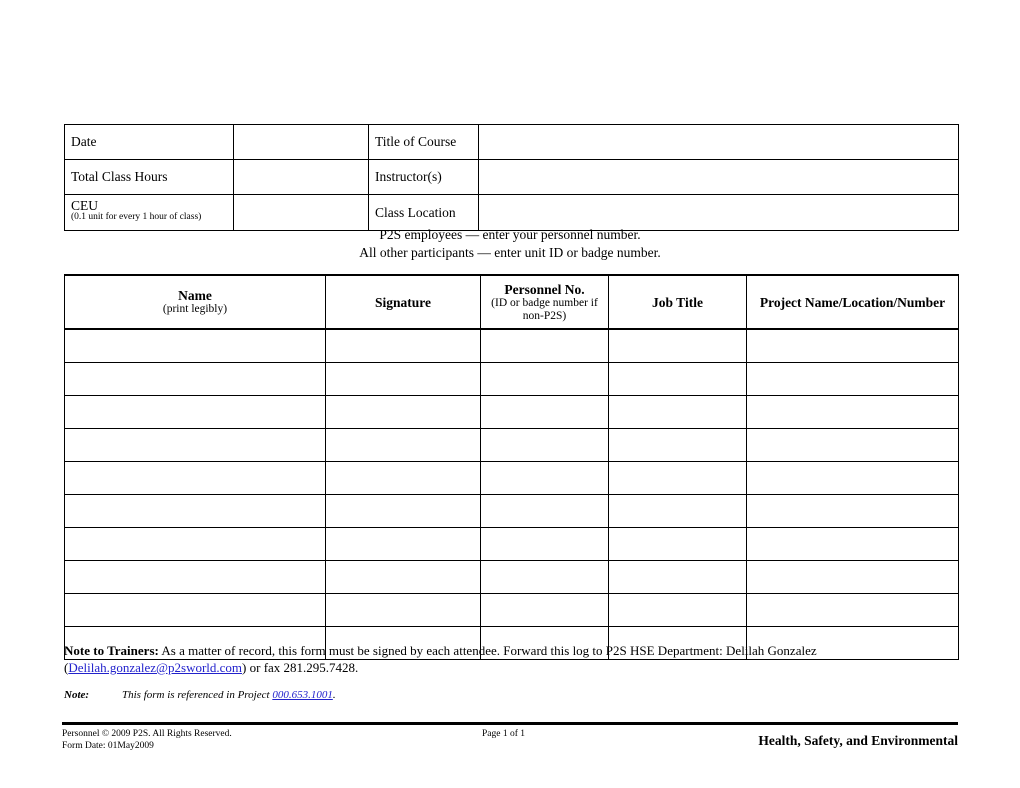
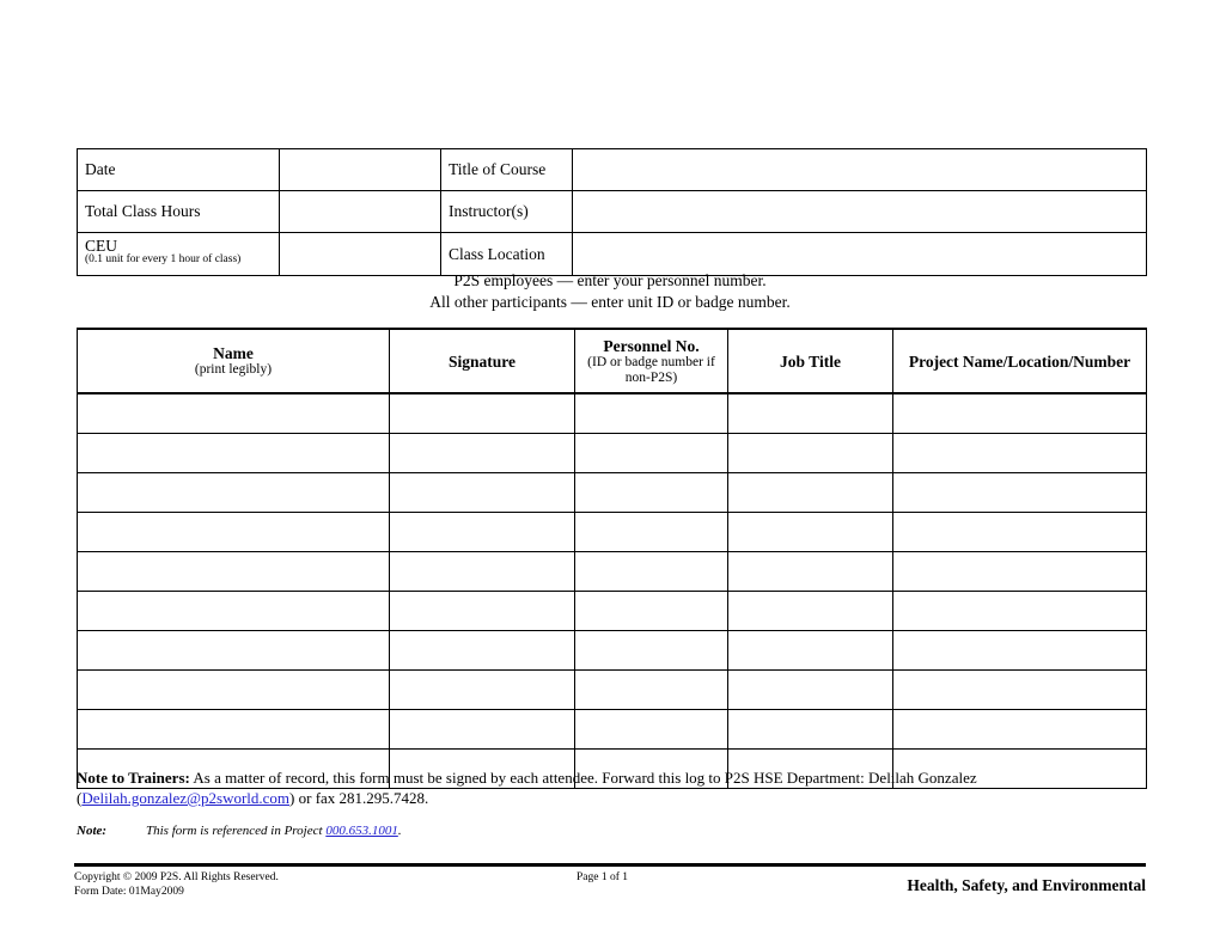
  Date		Title of Course
  Total Class Hours		Instructor(s)
  CEU (0.1 unit for every 1 hour of class)		Class Location
  P2S employees — enter your personnel number.
  All other participants — enter unit ID or badge number.
  Name (print legibly)	Signature	Personnel No. (ID or badge number if non-P2S)	Job Title	Project Name/Location/Number
  Note to Trainers: As a matter of record, this form must be signed by each attendee. Forward this log to P2S HSE Department: Delilah Gonzalez
  (Delilah.gonzalez@p2sworld.com) or fax 281.295.7428.
  Note: This form is referenced in Project 000.653.1001.
- Personnel © 2009 P2S. All Rights Reserved.
+ Copyright © 2009 P2S. All Rights Reserved.
  Form Date: 01May2009
  Page 1 of 1
  Health, Safety, and Environmental
